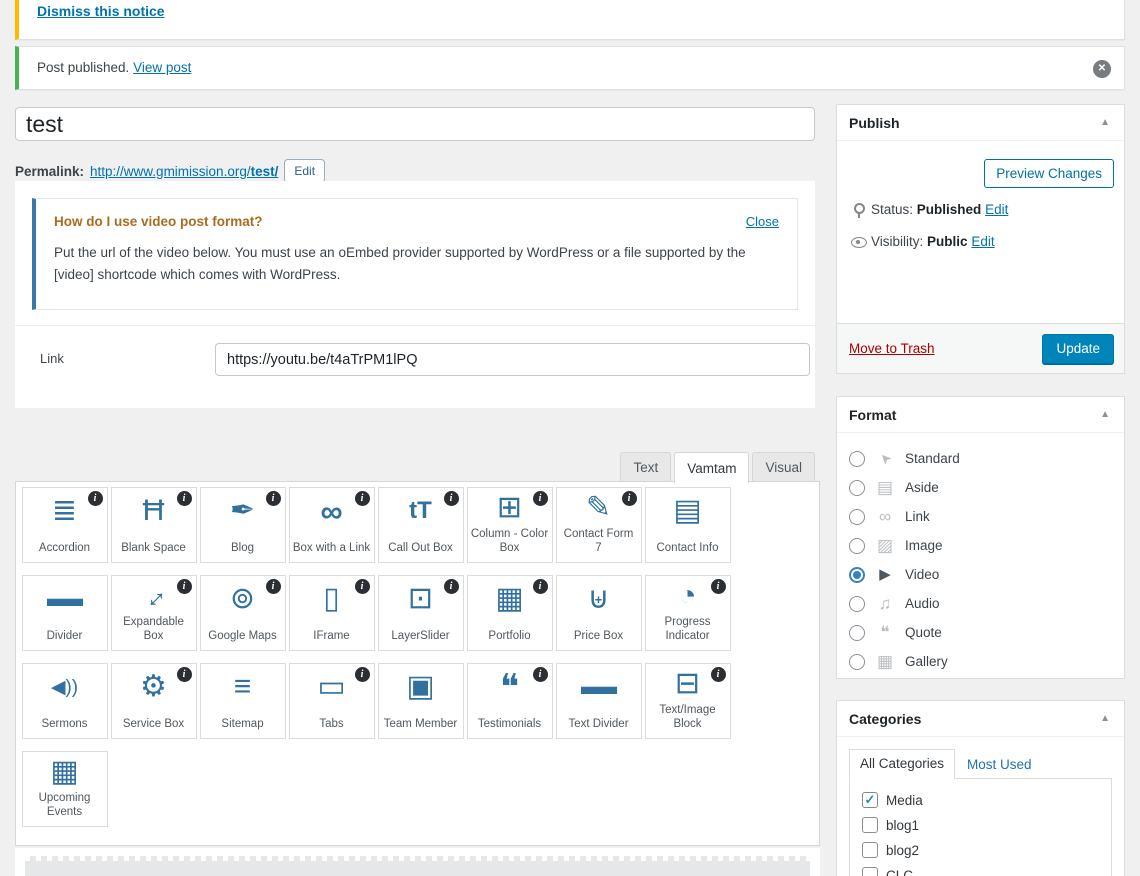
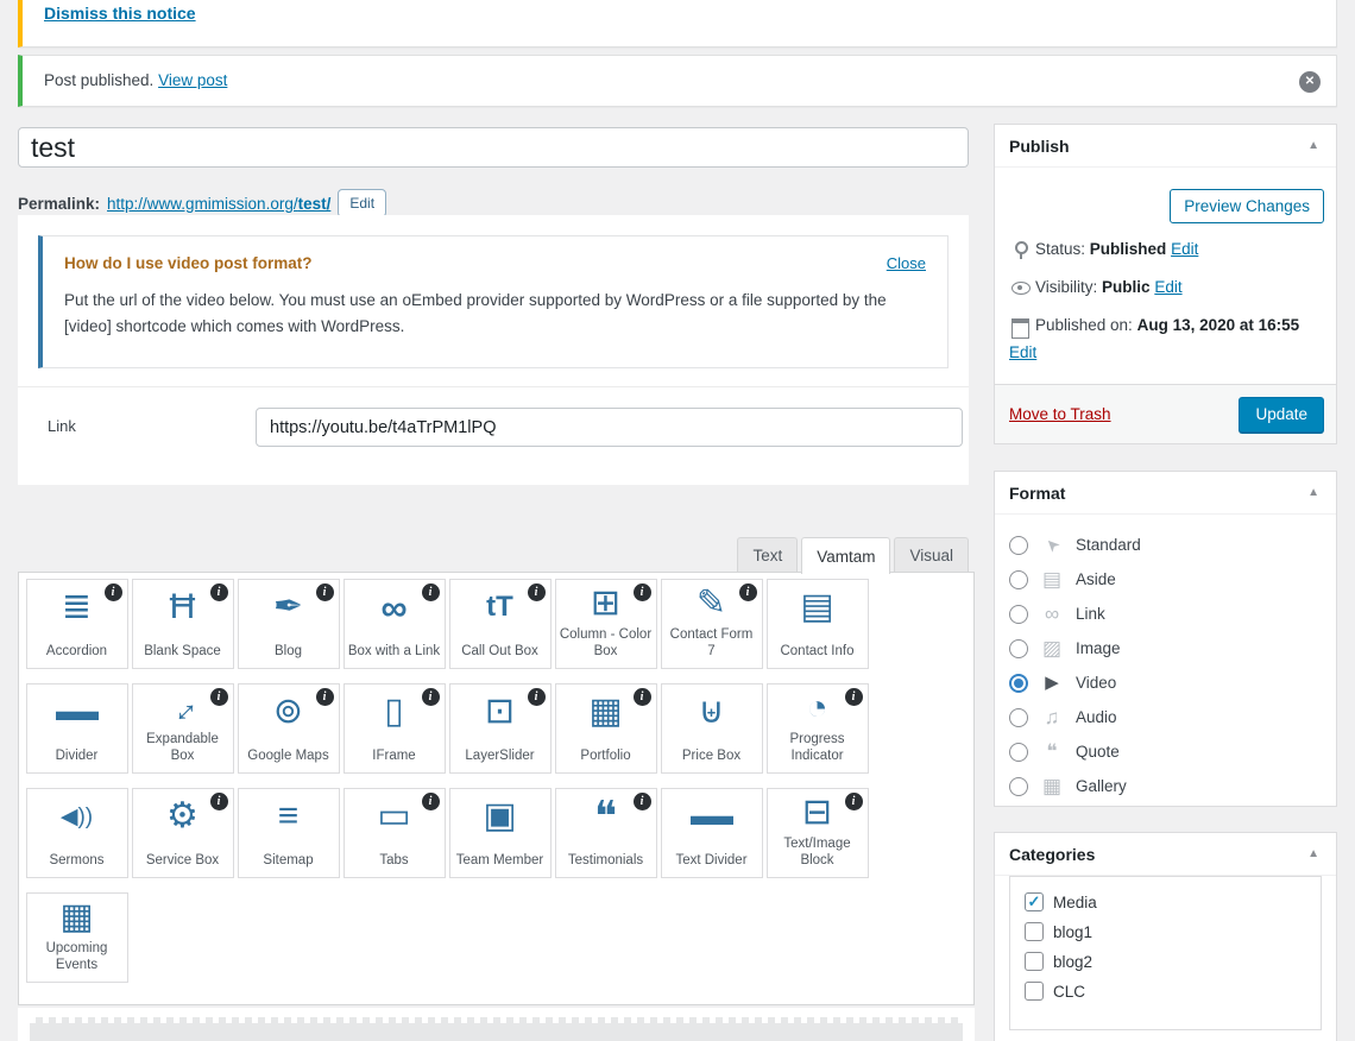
  Dismiss this notice
  Post published. View post
  test
  Permalink:
  http://www.gmimission.org/test/
  Edit
  How do I use video post format?
  Close
  Put the url of the video below. You must use an oEmbed provider supported by WordPress or a file supported by the [video] shortcode which comes with WordPress.
  Link
  https://youtu.be/t4aTrPM1lPQ
  Text
  Vamtam
  Visual
  ≣
  Accordion
  Ħ
  Blank Space
  ✒
  Blog
  ∞
  Box with a Link
  tT
  Call Out Box
  ⊞
  Column - Color Box
  ✎
  Contact Form 7
  ▤
  Contact Info
  ▬
  Divider
  Expandable Box
  ⊚
  Google Maps
  ▯
  IFrame
  ⊡
  LayerSlider
  ▦
  Portfolio
  ⊎
  Price Box
  ◔
  Progress Indicator
  ◀))
  Sermons
  ⚙
  Service Box
  ≡
  Sitemap
  ▭
  Tabs
  ▣
  Team Member
  ❝
  Testimoni­als
  ▬
  Text Divider
  ⊟
  Text/Image Block
  ▦
  Upcoming Events
  Publish
  Preview Changes
  Status: Published Edit
  Visibility: Public Edit
+ Published on: Aug 13, 2020 at 16:55 Edit
  Move to Trash
  Update
  Format
  Standard
  ▤
  Aside
  ∞
  Link
  ▨
  Image
  ▶
  Video
  ♫
  Audio
  ❝
  Quote
  ▦
  Gallery
  Categories
- All Categories
- Most Used
  Media
  blog1
  blog2
  CLC
